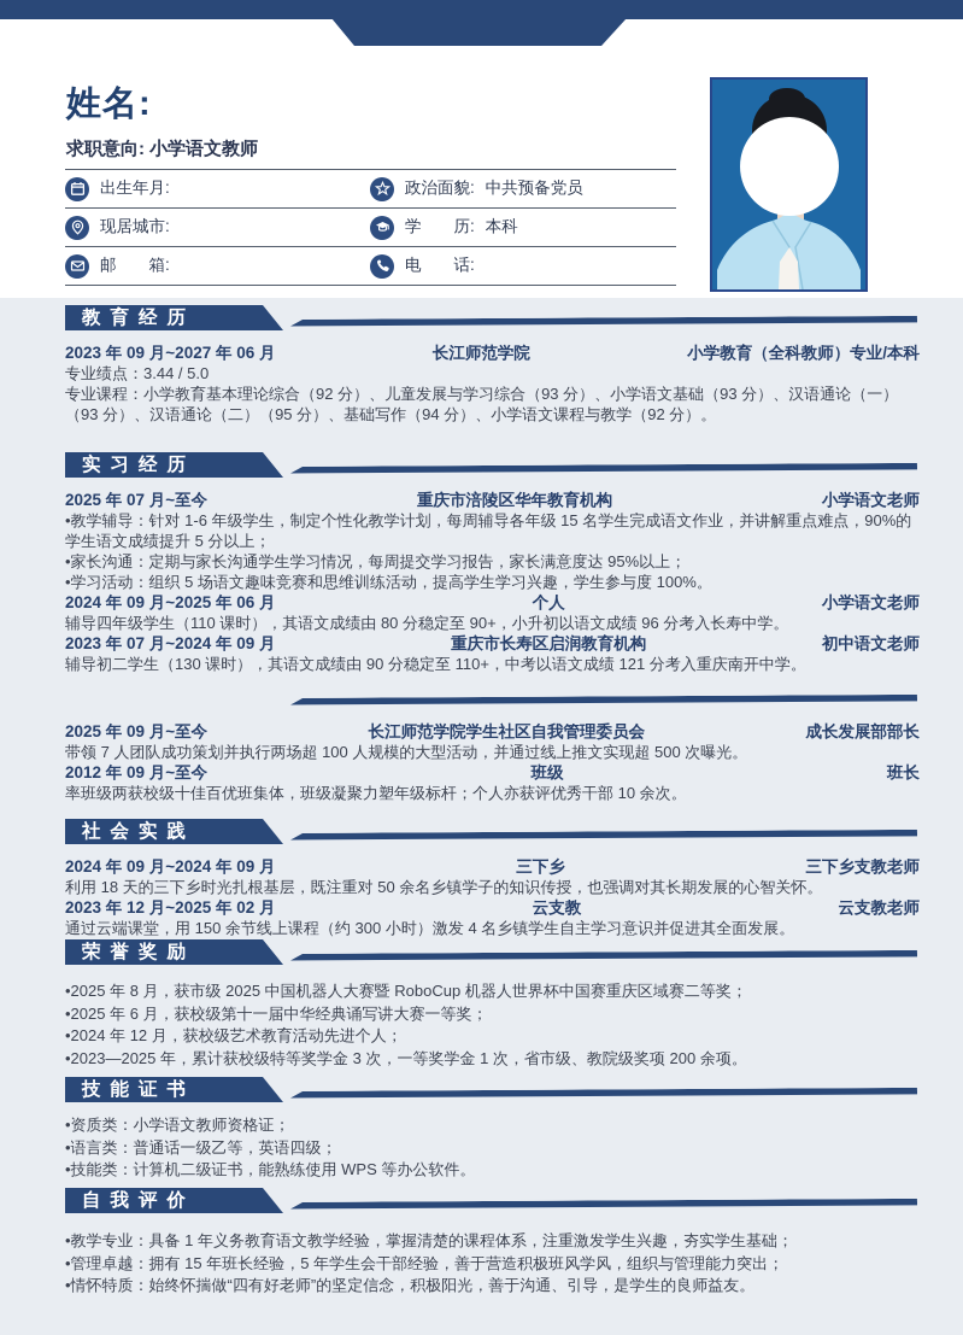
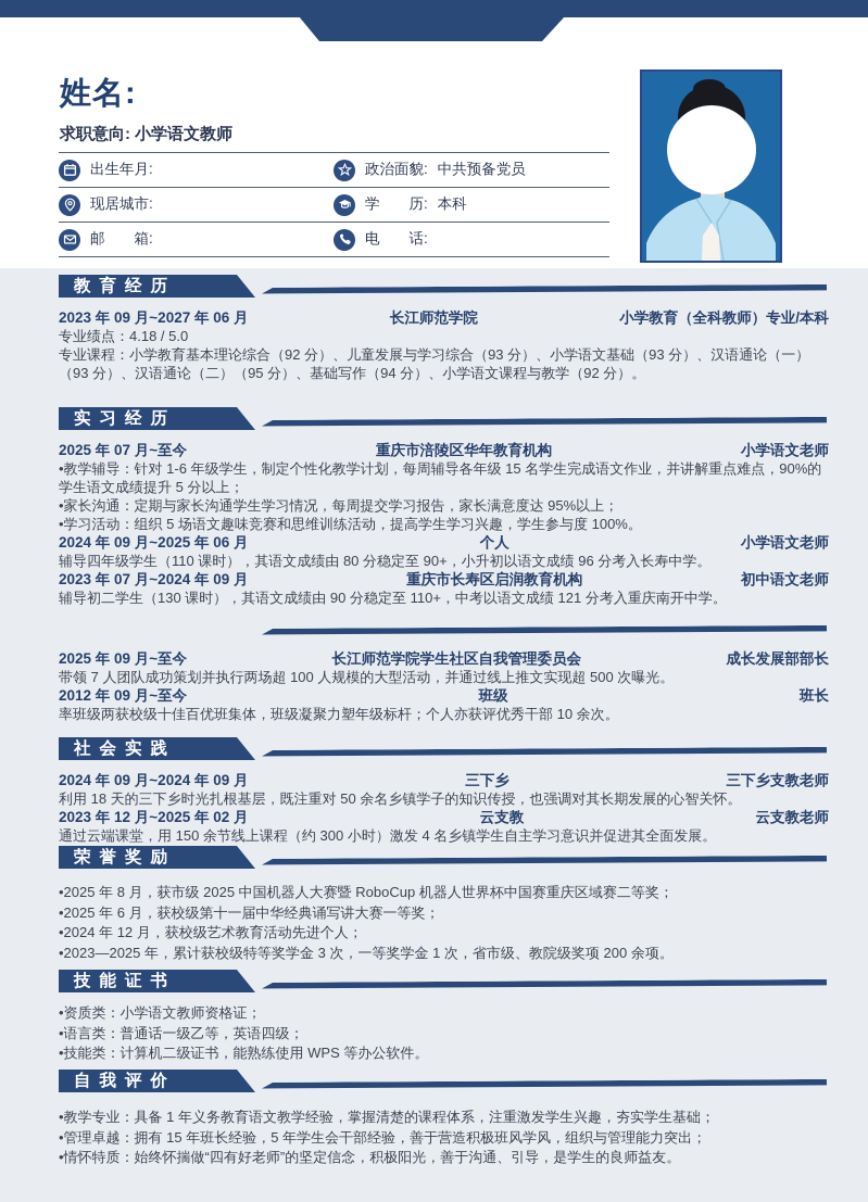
  姓名:
  求职意向: 小学语文教师
  出生年月:
  政治面貌:
  中共预备党员
  现居城市:
  学 历:
  本科
  邮 箱:
  电 话:
  教育经历
  2023 年 09 月~2027 年 06 月
  长江师范学院
  小学教育（全科教师）专业/本科
- 专业绩点：3.44 / 5.0
+ 专业绩点：4.18 / 5.0
  专业课程：小学教育基本理论综合（92 分）、儿童发展与学习综合（93 分）、小学语文基础（93 分）、汉语通论（一）（93 分）、汉语通论（二）（95 分）、基础写作（94 分）、小学语文课程与教学（92 分）。
  实习经历
  2025 年 07 月~至今
  重庆市涪陵区华年教育机构
  小学语文老师
  •教学辅导：针对 1-6 年级学生，制定个性化教学计划，每周辅导各年级 15 名学生完成语文作业，并讲解重点难点，90%的学生语文成绩提升 5 分以上；
  •家长沟通：定期与家长沟通学生学习情况，每周提交学习报告，家长满意度达 95%以上；
  •学习活动：组织 5 场语文趣味竞赛和思维训练活动，提高学生学习兴趣，学生参与度 100%。
  2024 年 09 月~2025 年 06 月
  个人
  小学语文老师
  辅导四年级学生（110 课时），其语文成绩由 80 分稳定至 90+，小升初以语文成绩 96 分考入长寿中学。
  2023 年 07 月~2024 年 09 月
  重庆市长寿区启润教育机构
  初中语文老师
  辅导初二学生（130 课时），其语文成绩由 90 分稳定至 110+，中考以语文成绩 121 分考入重庆南开中学。
  2025 年 09 月~至今
  长江师范学院学生社区自我管理委员会
  成长发展部部长
  带领 7 人团队成功策划并执行两场超 100 人规模的大型活动，并通过线上推文实现超 500 次曝光。
  2012 年 09 月~至今
  班级
  班长
  率班级两获校级十佳百优班集体，班级凝聚力塑年级标杆；个人亦获评优秀干部 10 余次。
  社会实践
  2024 年 09 月~2024 年 09 月
  三下乡
  三下乡支教老师
  利用 18 天的三下乡时光扎根基层，既注重对 50 余名乡镇学子的知识传授，也强调对其长期发展的心智关怀。
  2023 年 12 月~2025 年 02 月
  云支教
  云支教老师
  通过云端课堂，用 150 余节线上课程（约 300 小时）激发 4 名乡镇学生自主学习意识并促进其全面发展。
  荣誉奖励
  •2025 年 8 月，获市级 2025 中国机器人大赛暨 RoboCup 机器人世界杯中国赛重庆区域赛二等奖；
  •2025 年 6 月，获校级第十一届中华经典诵写讲大赛一等奖；
  •2024 年 12 月，获校级艺术教育活动先进个人；
  •2023—2025 年，累计获校级特等奖学金 3 次，一等奖学金 1 次，省市级、教院级奖项 200 余项。
  技能证书
  •资质类：小学语文教师资格证；
  •语言类：普通话一级乙等，英语四级；
  •技能类：计算机二级证书，能熟练使用 WPS 等办公软件。
  自我评价
  •教学专业：具备 1 年义务教育语文教学经验，掌握清楚的课程体系，注重激发学生兴趣，夯实学生基础；
  •管理卓越：拥有 15 年班长经验，5 年学生会干部经验，善于营造积极班风学风，组织与管理能力突出；
  •情怀特质：始终怀揣做“四有好老师”的坚定信念，积极阳光，善于沟通、引导，是学生的良师益友。
